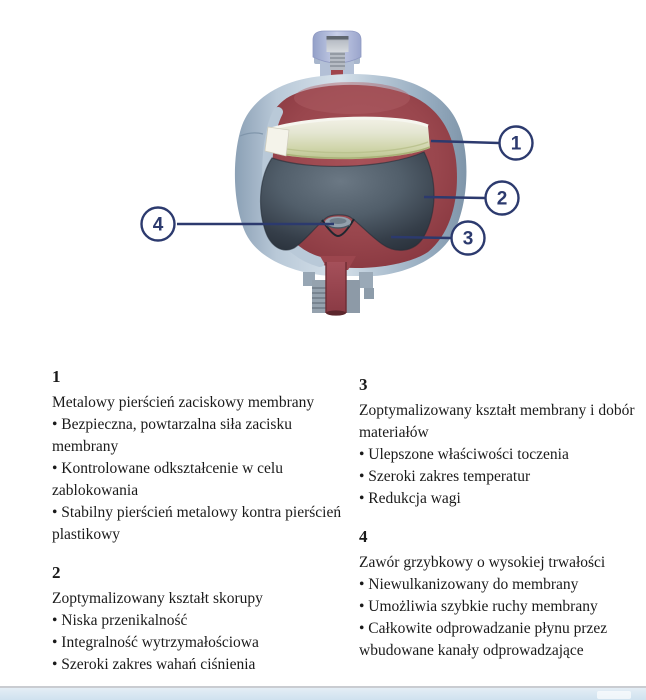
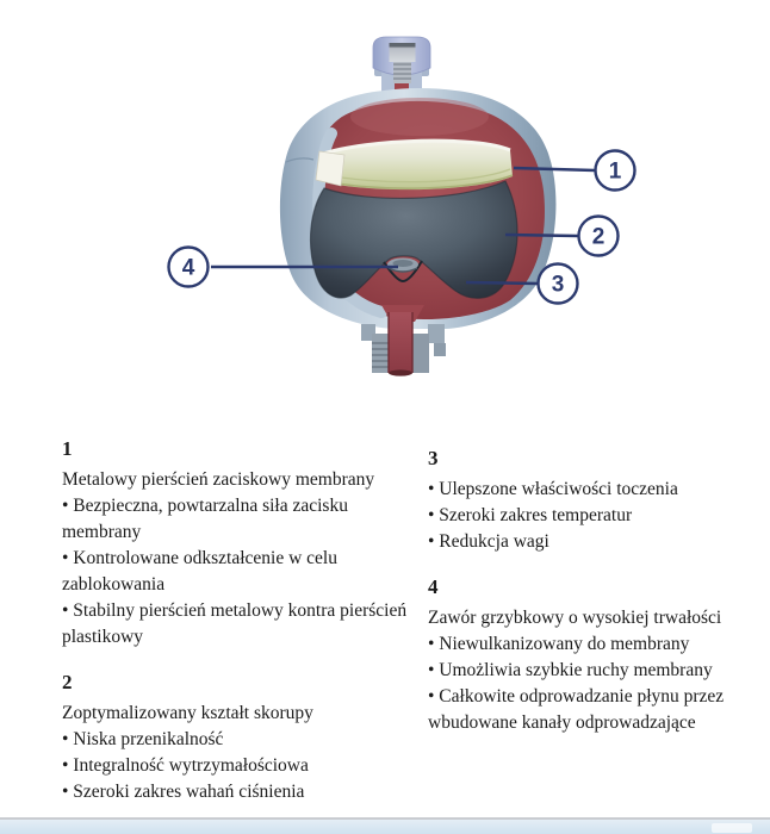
  1
  2
  3
  4
  1
  Metalowy pierścień zaciskowy membrany
  • Bezpieczna, powtarzalna siła zacisku membrany
  • Kontrolowane odkształcenie w celu zablokowania
  • Stabilny pierścień metalowy kontra pierścień plastikowy
  2
  Zoptymalizowany kształt skorupy
  • Niska przenikalność
  • Integralność wytrzymałościowa
  • Szeroki zakres wahań ciśnienia
  3
- Zoptymalizowany kształt membrany i dobór materiałów
  • Ulepszone właściwości toczenia
  • Szeroki zakres temperatur
  • Redukcja wagi
  4
  Zawór grzybkowy o wysokiej trwałości
  • Niewulkanizowany do membrany
  • Umożliwia szybkie ruchy membrany
  • Całkowite odprowadzanie płynu przez wbudowane kanały odprowadzające
